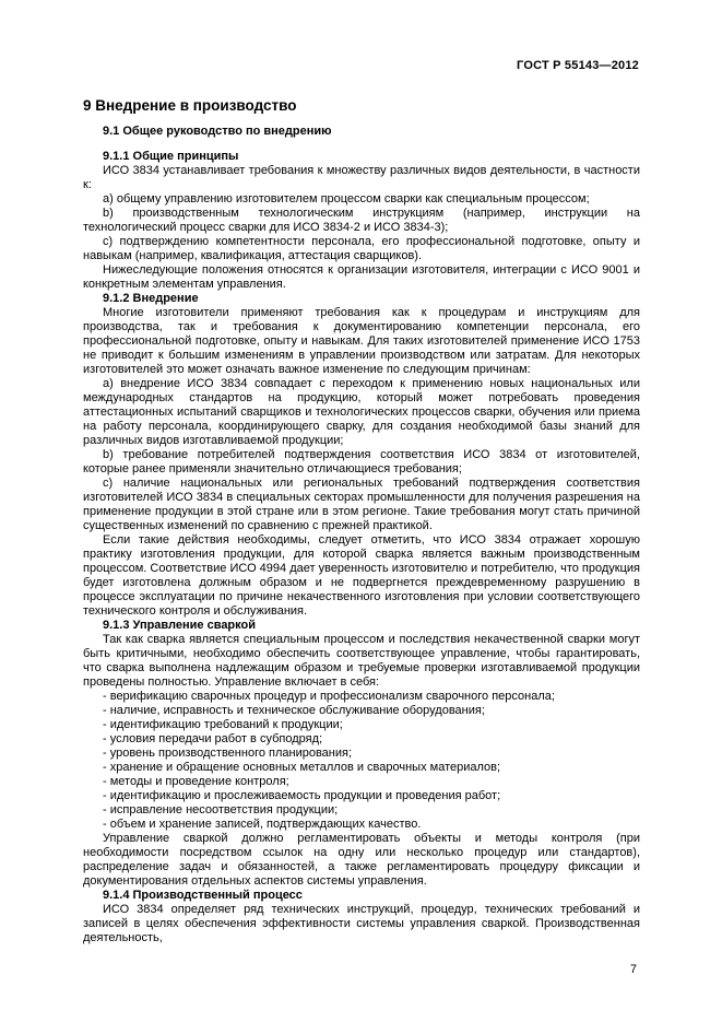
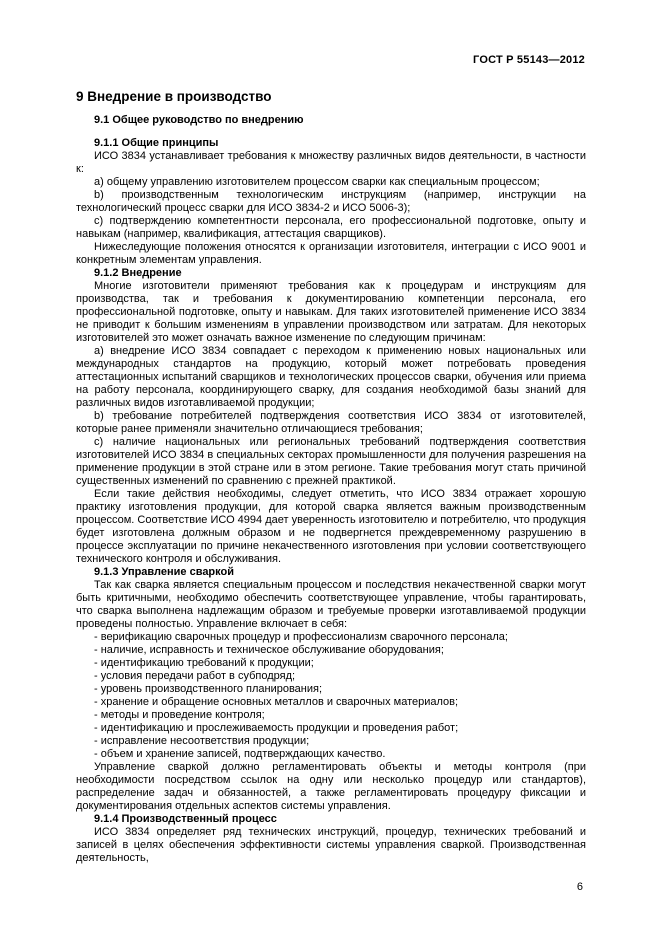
  ГОСТ Р 55143—2012
  9 Внедрение в производство
  9.1 Общее руководство по внедрению
  9.1.1 Общие принципы
  ИСО 3834 устанавливает требования к множеству различных видов деятельности, в частности к:
  а) общему управлению изготовителем процессом сварки как специальным процессом;
- b) производственным технологическим инструкциям (например, инструкции на технологический процесс сварки для ИСО 3834-2 и ИСО 3834-3);
+ b) производственным технологическим инструкциям (например, инструкции на технологический процесс сварки для ИСО 3834-2 и ИСО 5006-3);
  с) подтверждению компетентности персонала, его профессиональной подготовке, опыту и навыкам (например, квалификация, аттестация сварщиков).
  Нижеследующие положения относятся к организации изготовителя, интеграции с ИСО 9001 и конкретным элементам управления.
  9.1.2 Внедрение
- Многие изготовители применяют требования как к процедурам и инструкциям для производства, так и требования к документированию компетенции персонала, его профессиональной подготовке, опыту и навыкам. Для таких изготовителей применение ИСО 1753 не приводит к большим изменениям в управлении производством или затратам. Для некоторых изготовителей это может означать важное изменение по следующим причинам:
+ Многие изготовители применяют требования как к процедурам и инструкциям для производства, так и требования к документированию компетенции персонала, его профессиональной подготовке, опыту и навыкам. Для таких изготовителей применение ИСО 3834 не приводит к большим изменениям в управлении производством или затратам. Для некоторых изготовителей это может означать важное изменение по следующим причинам:
  а) внедрение ИСО 3834 совпадает с переходом к применению новых национальных или международных стандартов на продукцию, который может потребовать проведения аттестационных испытаний сварщиков и технологических процессов сварки, обучения или приема на работу персонала, координирующего сварку, для создания необходимой базы знаний для различных видов изготавливаемой продукции;
  b) требование потребителей подтверждения соответствия ИСО 3834 от изготовителей, которые ранее применяли значительно отличающиеся требования;
  с) наличие национальных или региональных требований подтверждения соответствия изготовителей ИСО 3834 в специальных секторах промышленности для получения разрешения на применение продукции в этой стране или в этом регионе. Такие требования могут стать причиной существенных изменений по сравнению с прежней практикой.
  Если такие действия необходимы, следует отметить, что ИСО 3834 отражает хорошую практику изготовления продукции, для которой сварка является важным производственным процессом. Соответствие ИСО 4994 дает уверенность изготовителю и потребителю, что продукция будет изготовлена должным образом и не подвергнется преждевременному разрушению в процессе эксплуатации по причине некачественного изготовления при условии соответствующего технического контроля и обслуживания.
  9.1.3 Управление сваркой
  Так как сварка является специальным процессом и последствия некачественной сварки могут быть критичными, необходимо обеспечить соответствующее управление, чтобы гарантировать, что сварка выполнена надлежащим образом и требуемые проверки изготавливаемой продукции проведены полностью. Управление включает в себя:
  - верификацию сварочных процедур и профессионализм сварочного персонала;
  - наличие, исправность и техническое обслуживание оборудования;
  - идентификацию требований к продукции;
  - условия передачи работ в субподряд;
  - уровень производственного планирования;
  - хранение и обращение основных металлов и сварочных материалов;
  - методы и проведение контроля;
  - идентификацию и прослеживаемость продукции и проведения работ;
  - исправление несоответствия продукции;
  - объем и хранение записей, подтверждающих качество.
  Управление сваркой должно регламентировать объекты и методы контроля (при необходимости посредством ссылок на одну или несколько процедур или стандартов), распределение задач и обязанностей, а также регламентировать процедуру фиксации и документирования отдельных аспектов системы управления.
  9.1.4 Производственный процесс
  ИСО 3834 определяет ряд технических инструкций, процедур, технических требований и записей в целях обеспечения эффективности системы управления сваркой. Производственная деятельность,
- 7
+ 6
